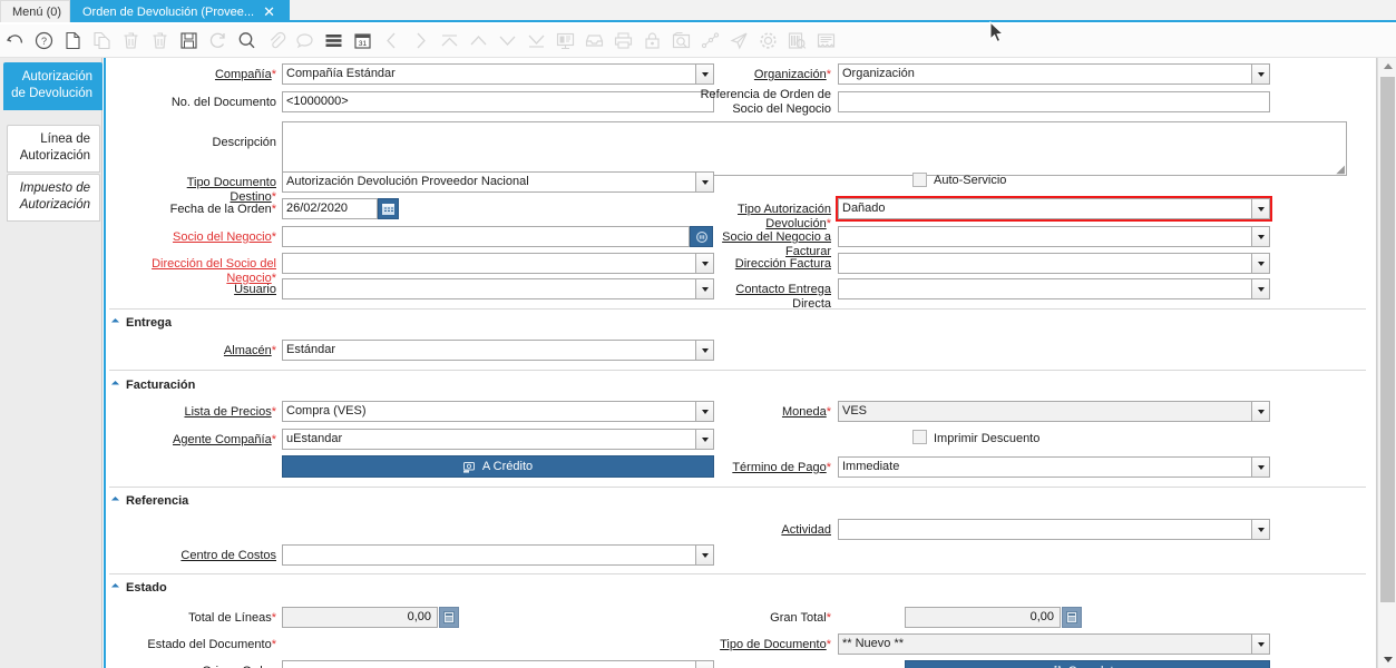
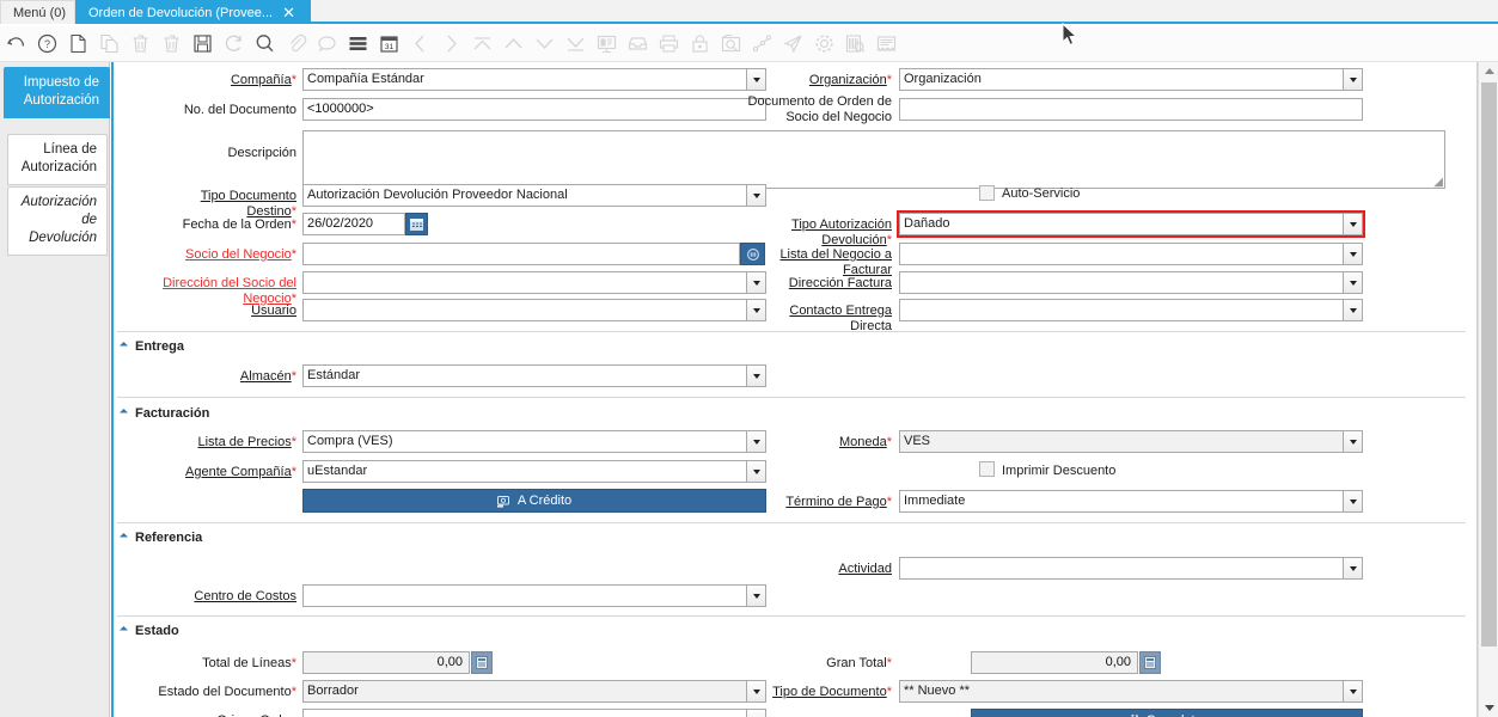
  Menú (0)
  Orden de Devolución (Provee...
  ✕
  ?
- Autorización de Devolución
+ Impuesto de Autorización
  Línea de Autorización
- Impuesto de Autorización
+ Autorización de Devolución
  Compañía*
  Compañía Estándar
  Organización*
  Organización
  No. del Documento
  <1000000>
- Referencia de Orden de Socio del Negocio
+ Documento de Orden de Socio del Negocio
  Descripción
  ◢
  Tipo Documento Destino*
  Autorización Devolución Proveedor Nacional
  Auto-Servicio
  Fecha de la Orden*
  26/02/2020
  Tipo Autorización Devolución*
  Dañado
  Socio del Negocio*
- Socio del Negocio a Facturar
+ Lista del Negocio a Facturar
  Dirección del Socio del Negocio*
  Dirección Factura
  Usuario
  Contacto Entrega Directa
  Entrega
  Almacén*
  Estándar
  Facturación
  Lista de Precios*
  Compra (VES)
  Moneda*
  VES
  Agente Compañía*
  uEstandar
  Imprimir Descuento
  A Crédito
  Término de Pago*
  Immediate
  Referencia
  Actividad
  Centro de Costos
  Estado
  Total de Líneas*
  0,00
  Gran Total*
  0,00
  Estado del Documento*
+ Borrador
  Tipo de Documento*
  ** Nuevo **
